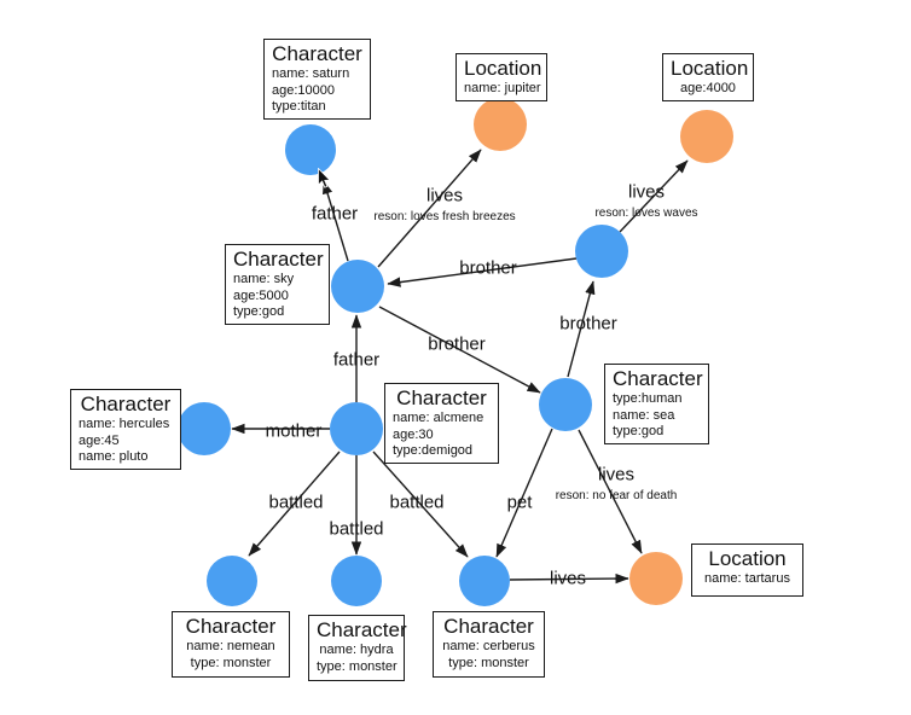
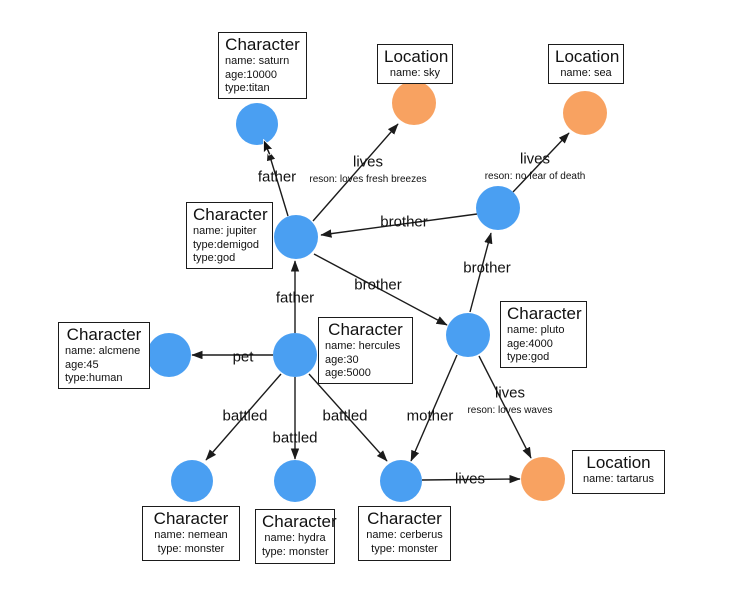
  Character
  name: saturn
  age:10000
  type:titan
  Location
- name: jupiter
+ name: sky
  Location
- age:4000
+ name: sea
  Character
- name: sky
+ name: jupiter
- age:5000
+ type:demigod
  type:god
  Character
- type:human
+ name: pluto
- name: sea
+ age:4000
  type:god
  Character
- name: hercules
+ name: alcmene
  age:45
- name: pluto
+ type:human
  Character
- name: alcmene
+ name: hercules
  age:30
- type:demigod
+ age:5000
  Character
  name: nemean
  type: monster
  Character
  name: hydra
  type: monster
  Character
  name: cerberus
  type: monster
  Location
  name: tartarus
  father
  lives
  reson: loves fresh breezes
  brother
  lives
- reson: loves waves
+ reson: no fear of death
  brother
  brother
  father
- mother
+ pet
  battled
  battled
  battled
- pet
+ mother
  lives
- reson: no fear of death
+ reson: loves waves
  lives
